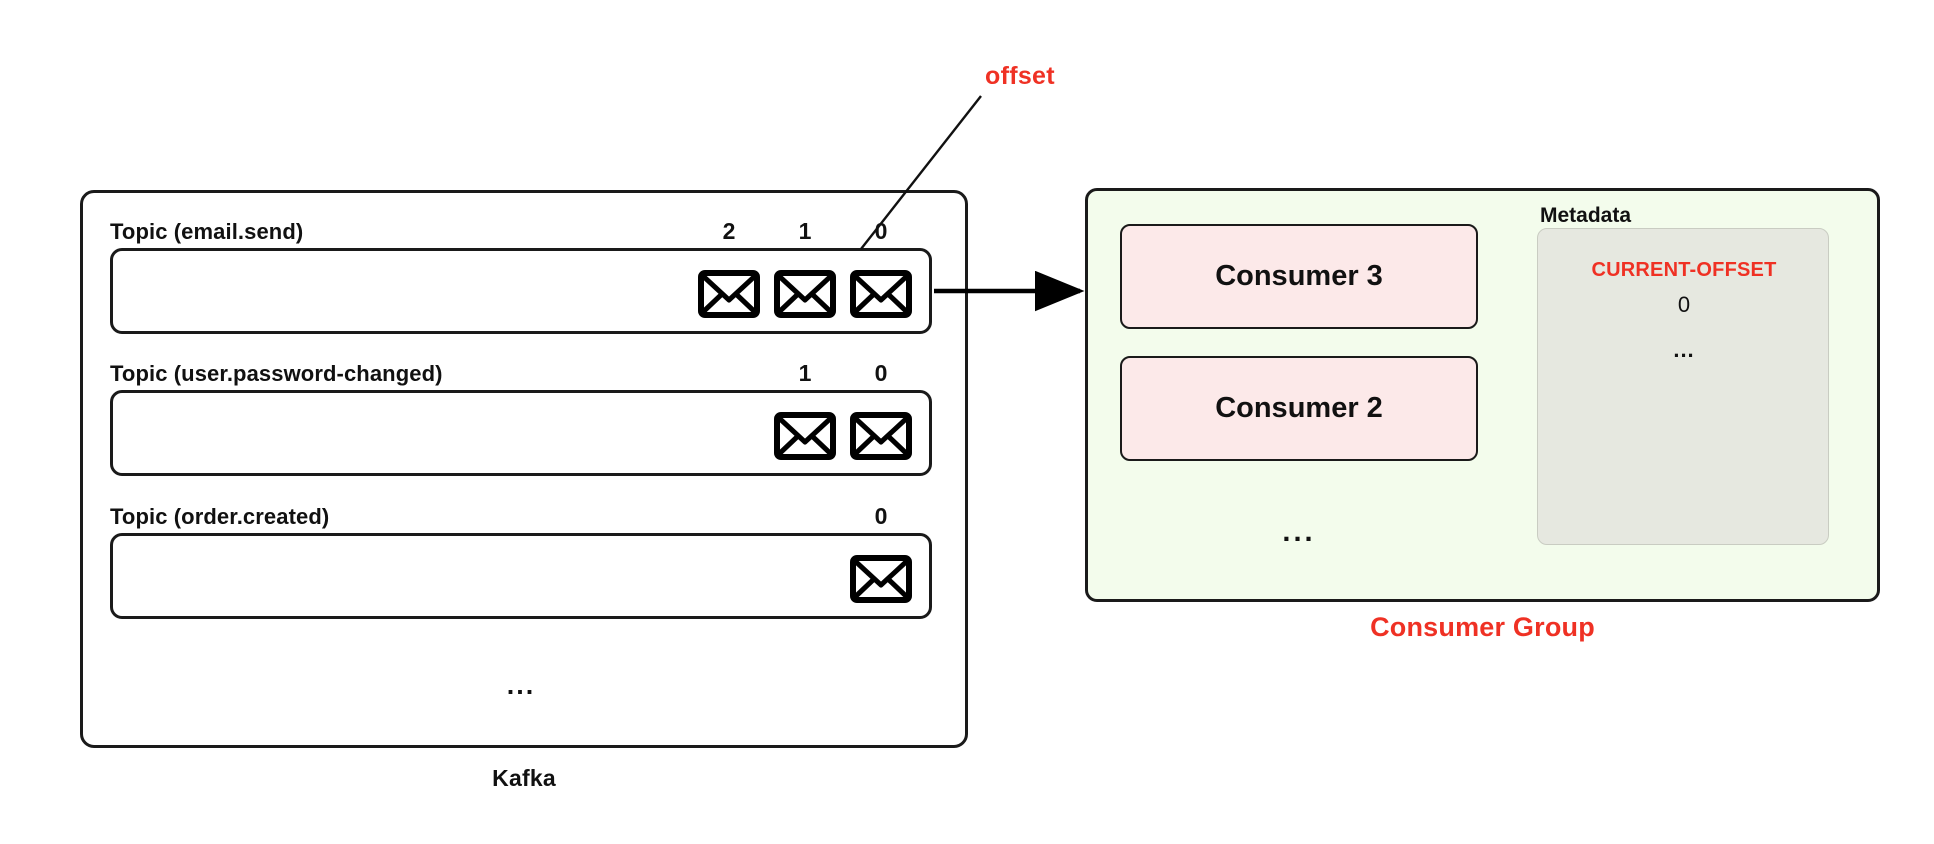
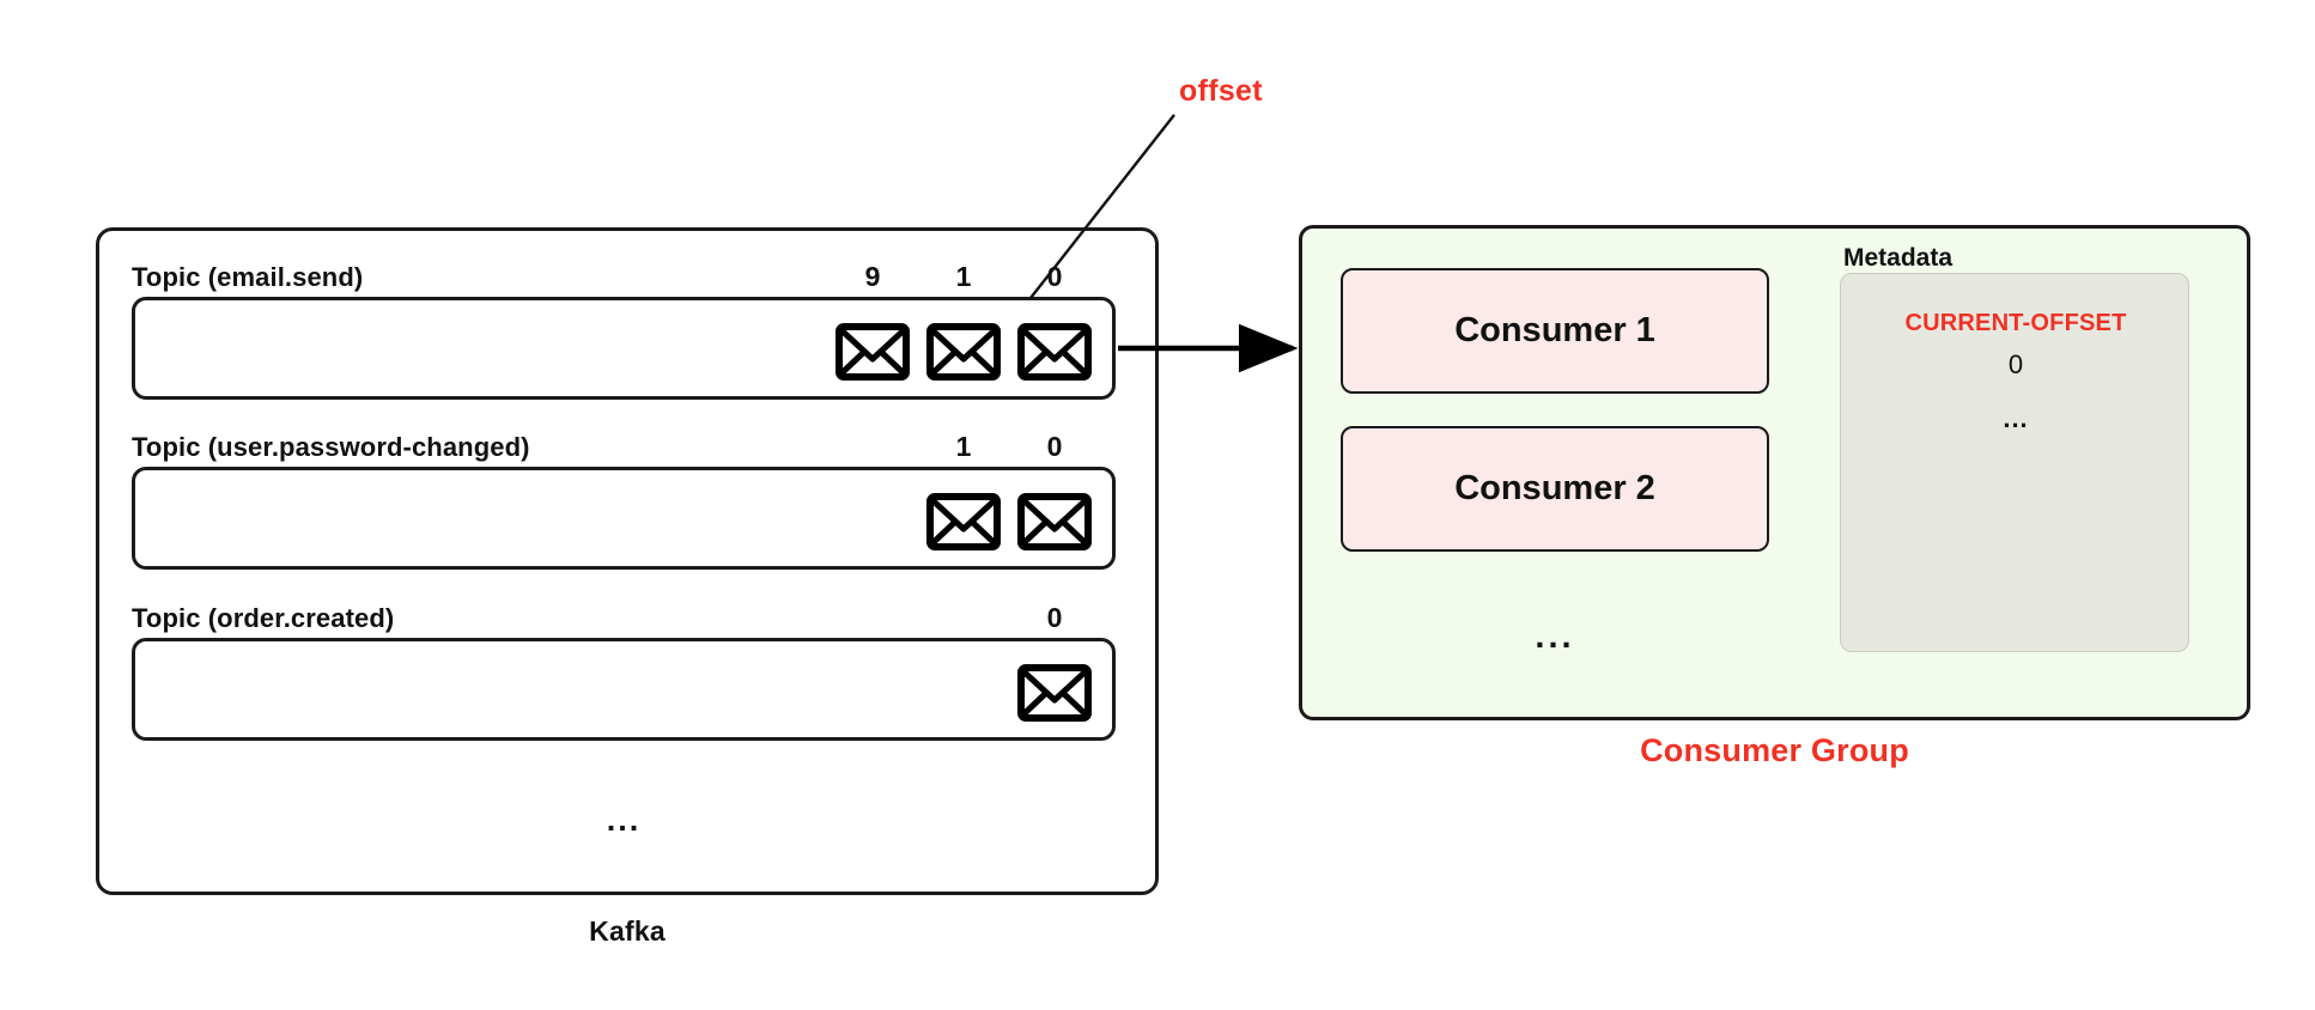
  Topic (email.send)
- 2
+ 9
  1
  0
  Topic (user.password-changed)
  1
  0
  Topic (order.created)
  0
  ...
  Kafka
  offset
- Consumer 3
+ Consumer 1
  Consumer 2
  ...
  Metadata
  CURRENT-OFFSET
  0
  ...
  Consumer Group
